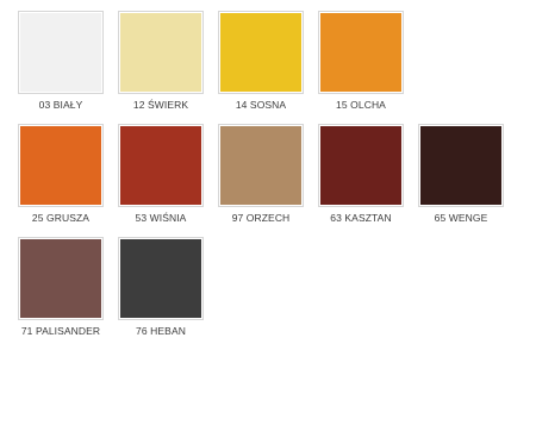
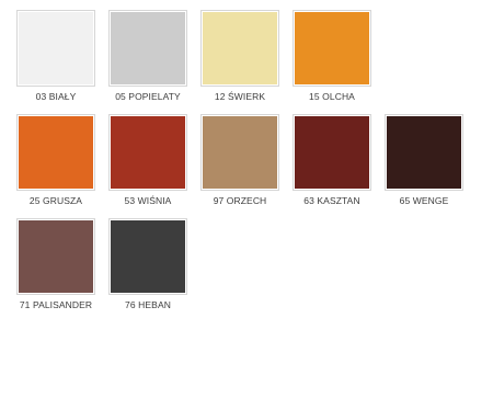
  03 BIAŁY
+ 05 POPIELATY
  12 ŚWIERK
- 14 SOSNA
  15 OLCHA
  25 GRUSZA
  53 WIŚNIA
  97 ORZECH
  63 KASZTAN
  65 WENGE
  71 PALISANDER
  76 HEBAN
